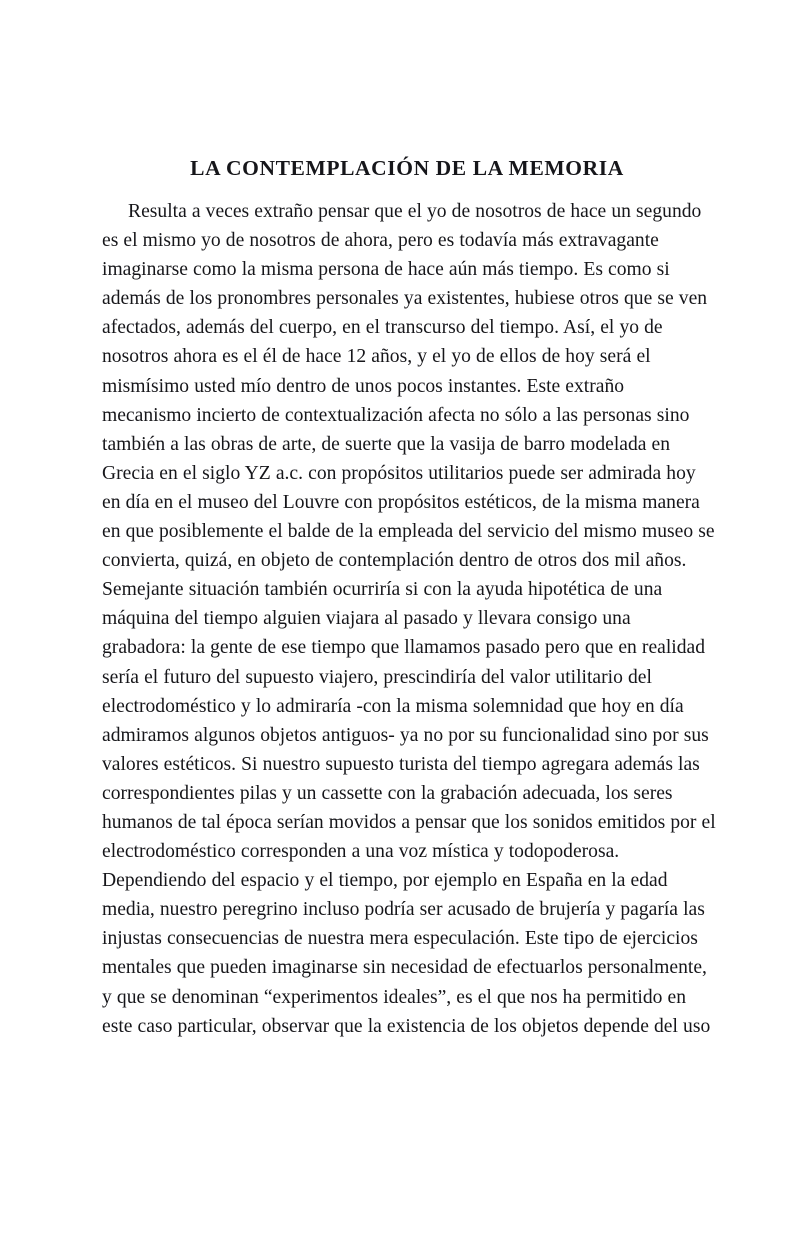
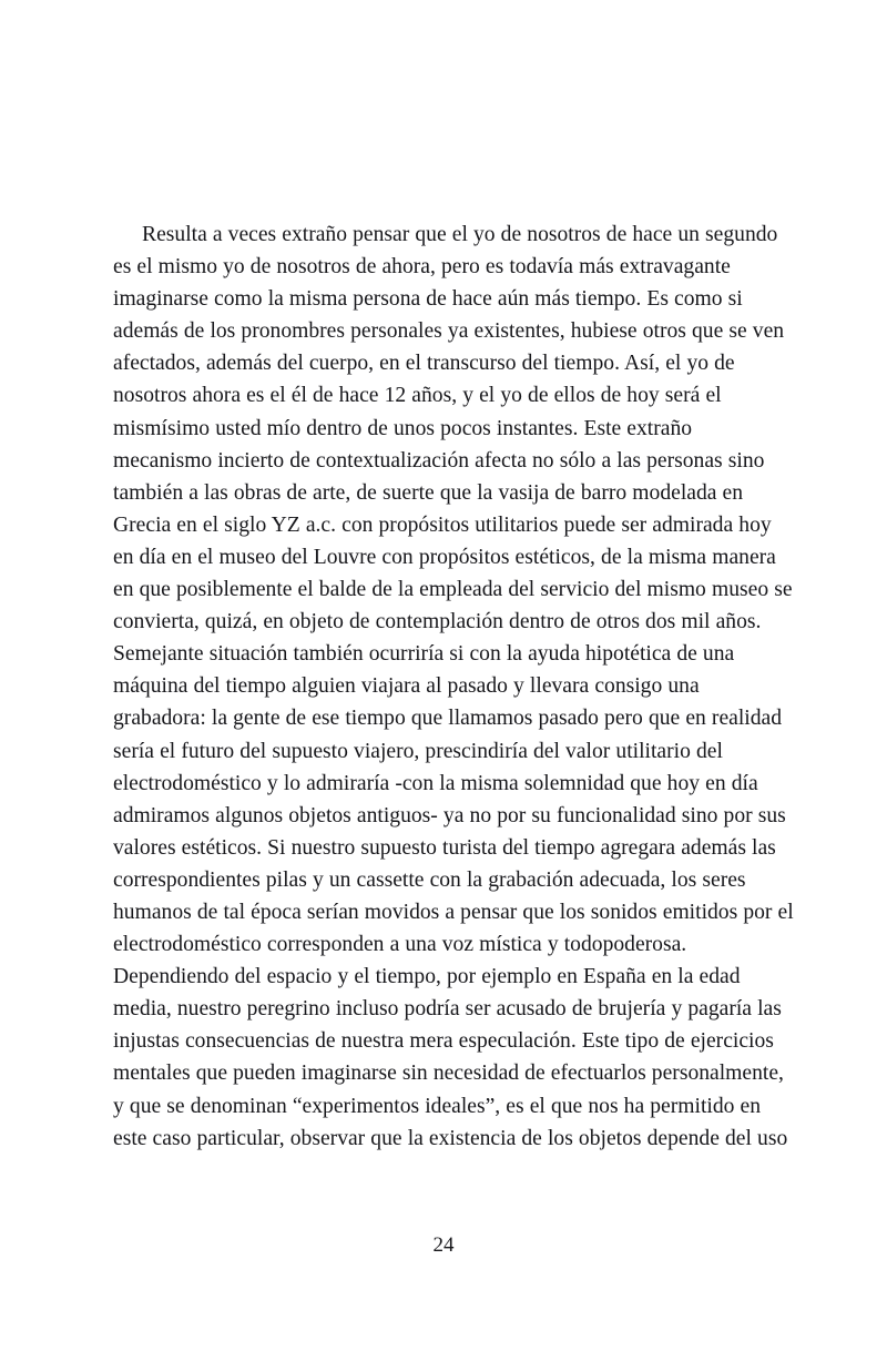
- LA CONTEMPLACIÓN DE LA MEMORIA
  Resulta a veces extraño pensar que el yo de nosotros de hace un segundo es el mismo yo de nosotros de ahora, pero es todavía más extravagante imaginarse como la misma persona de hace aún más tiempo. Es como si además de los pronombres personales ya existentes, hubiese otros que se ven afectados, además del cuerpo, en el transcurso del tiempo. Así, el yo de nosotros ahora es el él de hace 12 años, y el yo de ellos de hoy será el mismísimo usted mío dentro de unos pocos instantes. Este extraño mecanismo incierto de contextualización afecta no sólo a las personas sino también a las obras de arte, de suerte que la vasija de barro modelada en Grecia en el siglo YZ a.c. con propósitos utilitarios puede ser admirada hoy en día en el museo del Louvre con propósitos estéticos, de la misma manera en que posiblemente el balde de la empleada del servicio del mismo museo se convierta, quizá, en objeto de contemplación dentro de otros dos mil años. Semejante situación también ocurriría si con la ayuda hipotética de una máquina del tiempo alguien viajara al pasado y llevara consigo una grabadora: la gente de ese tiempo que llamamos pasado pero que en realidad sería el futuro del supuesto viajero, prescindiría del valor utilitario del electrodoméstico y lo admiraría -con la misma solemnidad que hoy en día admiramos algunos objetos antiguos- ya no por su funcionalidad sino por sus valores estéticos. Si nuestro supuesto turista del tiempo agregara además las correspondientes pilas y un cassette con la grabación adecuada, los seres humanos de tal época serían movidos a pensar que los sonidos emitidos por el electrodoméstico corresponden a una voz mística y todopoderosa. Dependiendo del espacio y el tiempo, por ejemplo en España en la edad media, nuestro peregrino incluso podría ser acusado de brujería y pagaría las injustas consecuencias de nuestra mera especulación. Este tipo de ejercicios mentales que pueden imaginarse sin necesidad de efectuarlos personalmente, y que se denominan “experimentos ideales”, es el que nos ha permitido en este caso particular, observar que la existencia de los objetos depende del uso
+ 24
